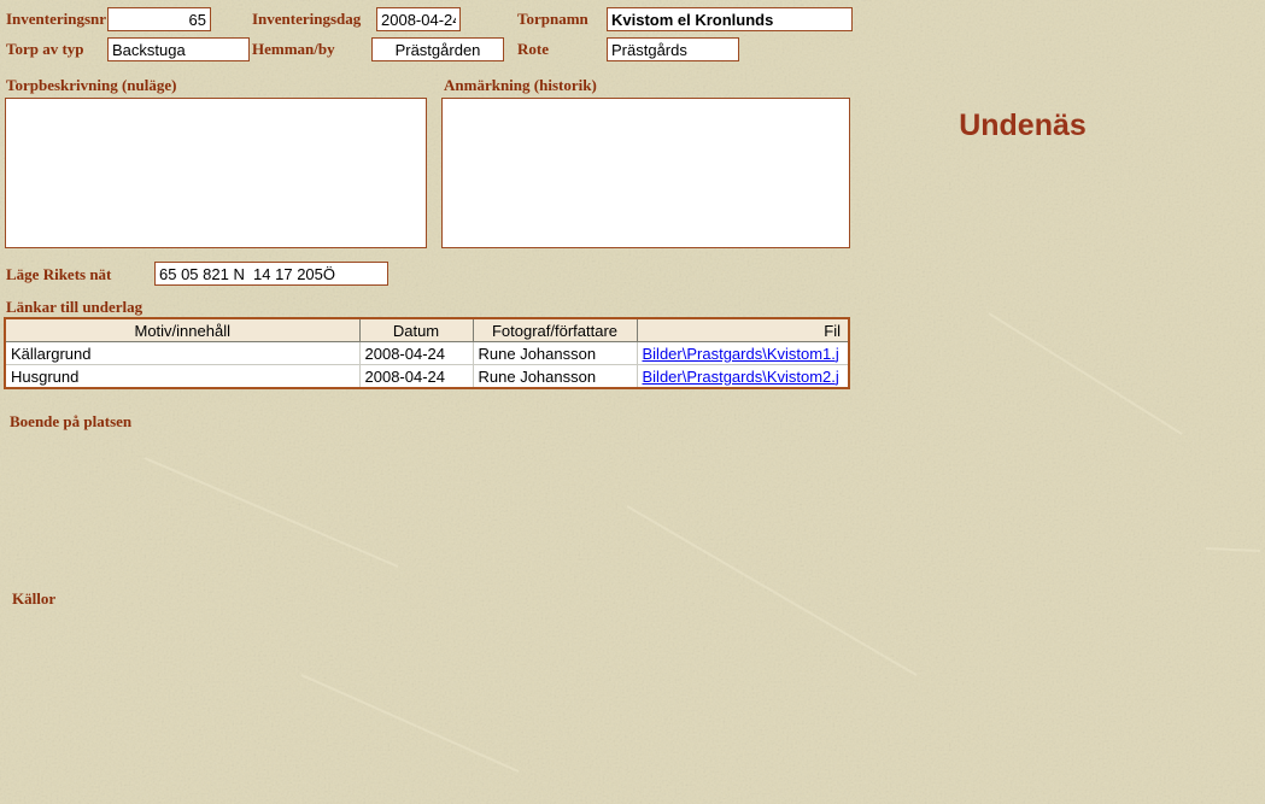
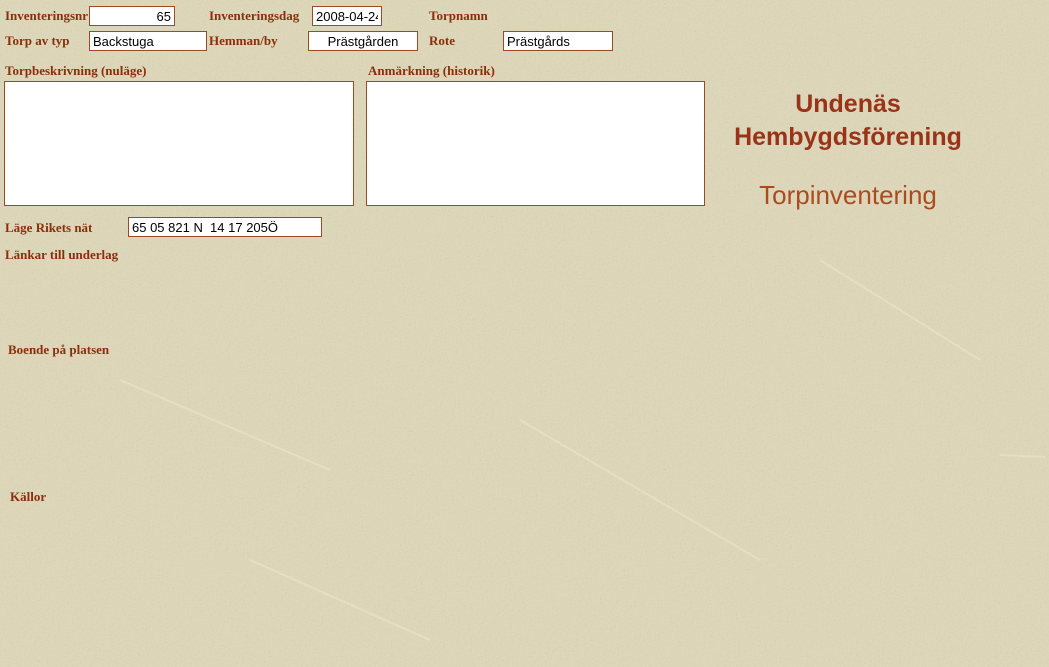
  Inventeringsnr
  65
  Inventeringsdag
  2008-04-2
  Torpnamn
- Kvistom el Kronlunds
  Torp av typ
  Backstuga
  Hemman/by
  Prästgården
  Rote
  Prästgårds
  Torpbeskrivning (nuläge)
  Anmärkning (historik)
  Läge Rikets nät
  65 05 821 N 14 17 205Ö
  Länkar till underlag
- Motiv/innehåll	Datum	Fotograf/författare	Fil
- Källargrund	2008-04-24	Rune Johansson	Bilder\Prastgards\Kvistom1.j
- Husgrund	2008-04-24	Rune Johansson	Bilder\Prastgards\Kvistom2.j
  Boende på platsen
  Källor
  Undenäs
+ Hembygdsförening
+ Torpinventering
